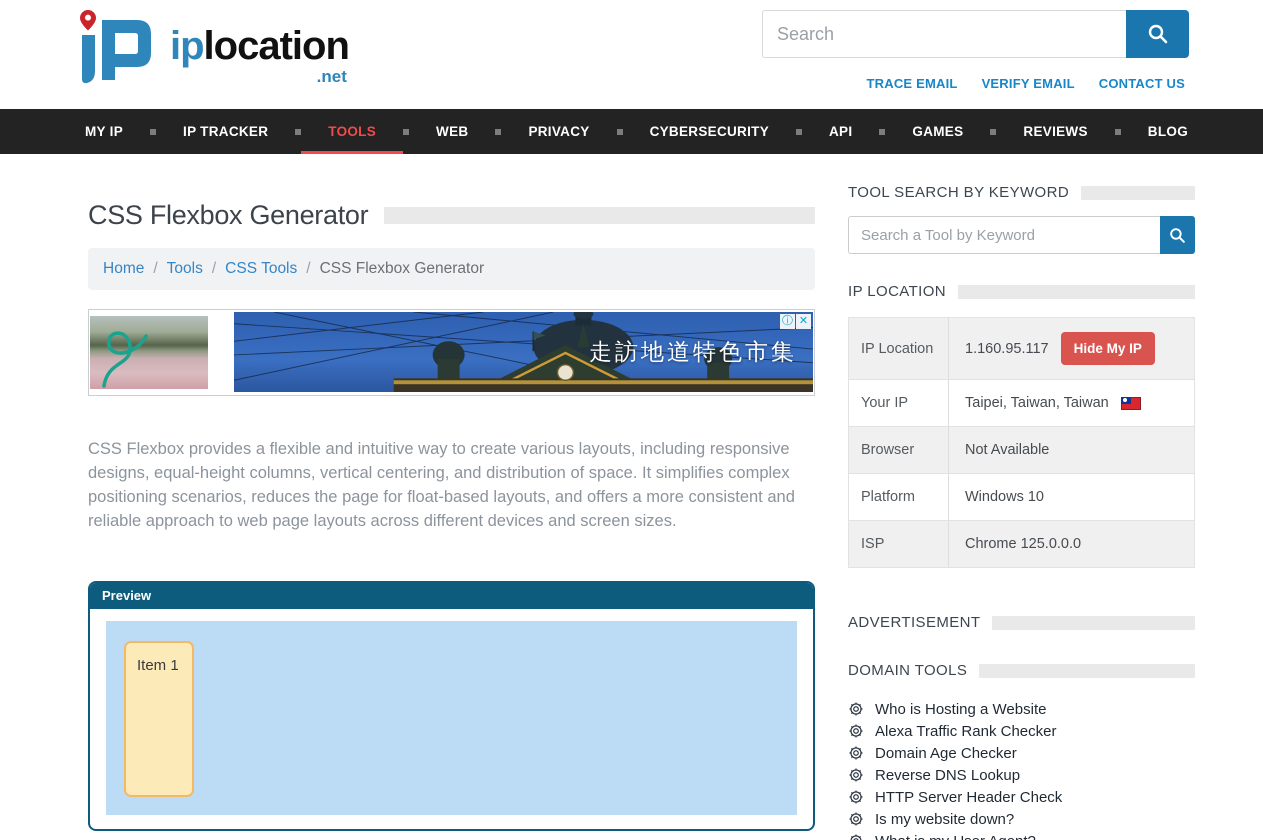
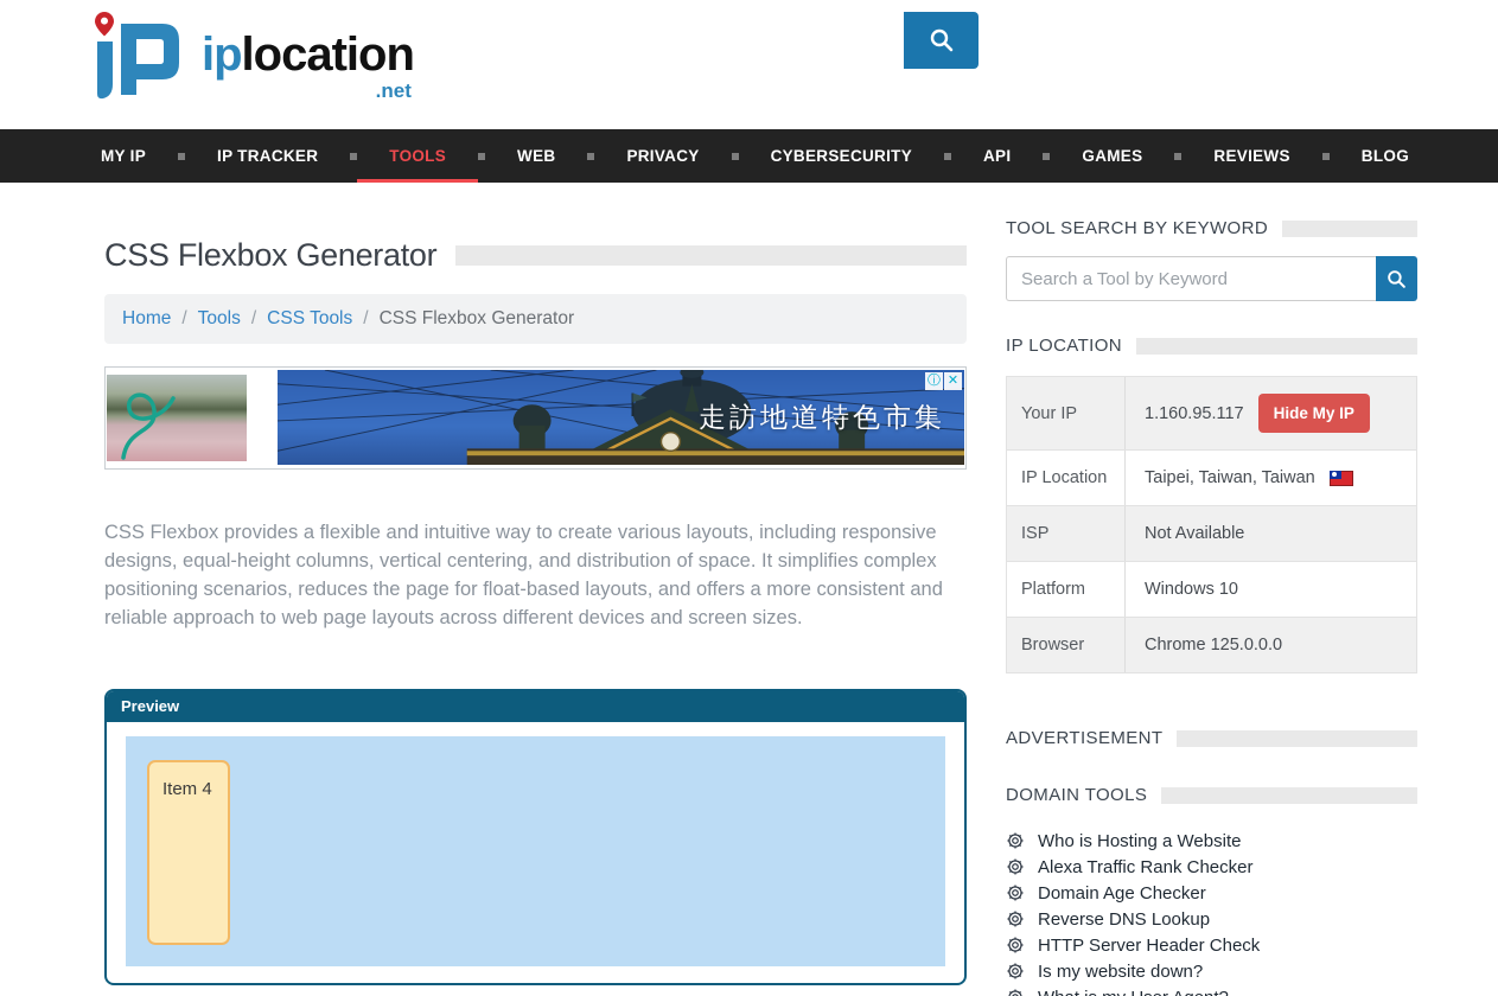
  iplocation
  .net
- Search
- TRACE EMAIL
- VERIFY EMAIL
- CONTACT US
  MY IP
  IP TRACKER
  TOOLS
  WEB
  PRIVACY
  CYBERSECURITY
  API
  GAMES
  REVIEWS
  BLOG
  CSS Flexbox Generator
  Home
  /
  Tools
  /
  CSS Tools
  /
  CSS Flexbox Generator
  走訪地道特色市集
  ⓘ
  ✕
  CSS Flexbox provides a flexible and intuitive way to create various layouts, including responsive designs, equal-height columns, vertical centering, and distribution of space. It simplifies complex positioning scenarios, reduces the page for float-based layouts, and offers a more consistent and reliable approach to web page layouts across different devices and screen sizes.
  Preview
- Item 1
+ Item 4
  TOOL SEARCH BY KEYWORD
  Search a Tool by Keyword
  IP LOCATION
- IP Location
+ Your IP
  1.160.95.117
  Hide My IP
- Your IP
+ IP Location
  Taipei, Taiwan, Taiwan
- Browser
+ ISP
  Not Available
  Platform
  Windows 10
- ISP
+ Browser
  Chrome 125.0.0.0
  ADVERTISEMENT
  DOMAIN TOOLS
  Who is Hosting a Website
  Alexa Traffic Rank Checker
  Domain Age Checker
  Reverse DNS Lookup
  HTTP Server Header Check
  Is my website down?
